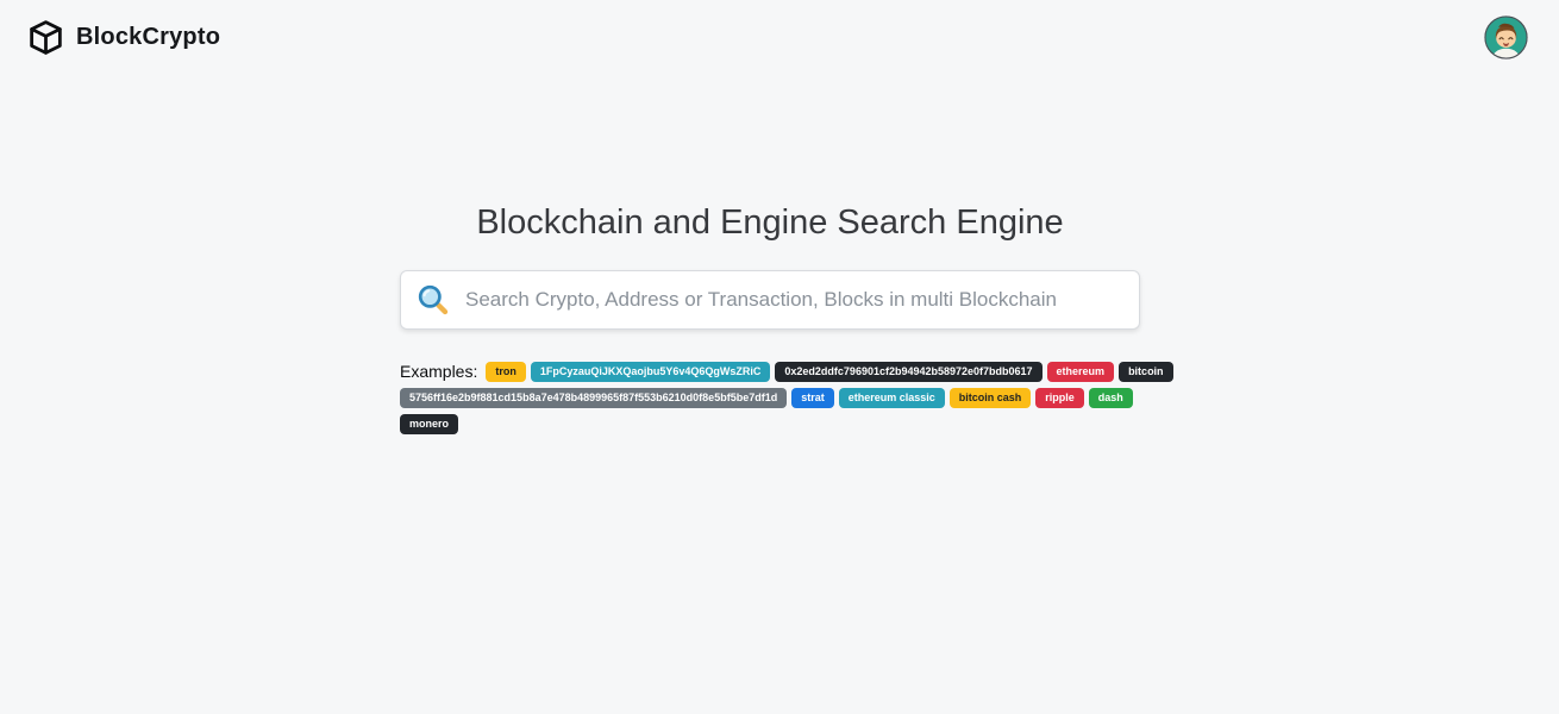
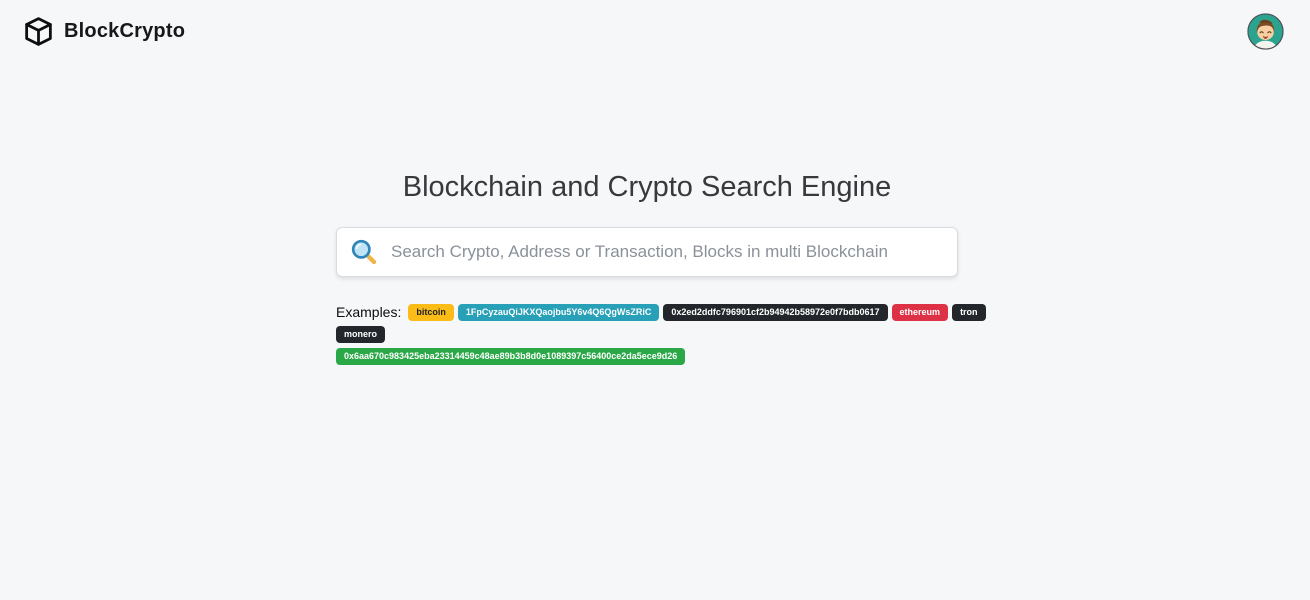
  BlockCrypto
- Blockchain and Engine Search Engine
+ Blockchain and Crypto Search Engine
  Search Crypto, Address or Transaction, Blocks in multi Blockchain
  Examples:
- tron
+ bitcoin
  1FpCyzauQiJKXQaojbu5Y6v4Q6QgWsZRiC
  0x2ed2ddfc796901cf2b94942b58972e0f7bdb0617
  ethereum
- bitcoin
+ tron
- 5756ff16e2b9f881cd15b8a7e478b4899965f87f553b6210d0f8e5bf5be7df1d
- strat
- ethereum classic
- bitcoin cash
- ripple
- dash
  monero
+ 0x6aa670c983425eba23314459c48ae89b3b8d0e1089397c56400ce2da5ece9d26
